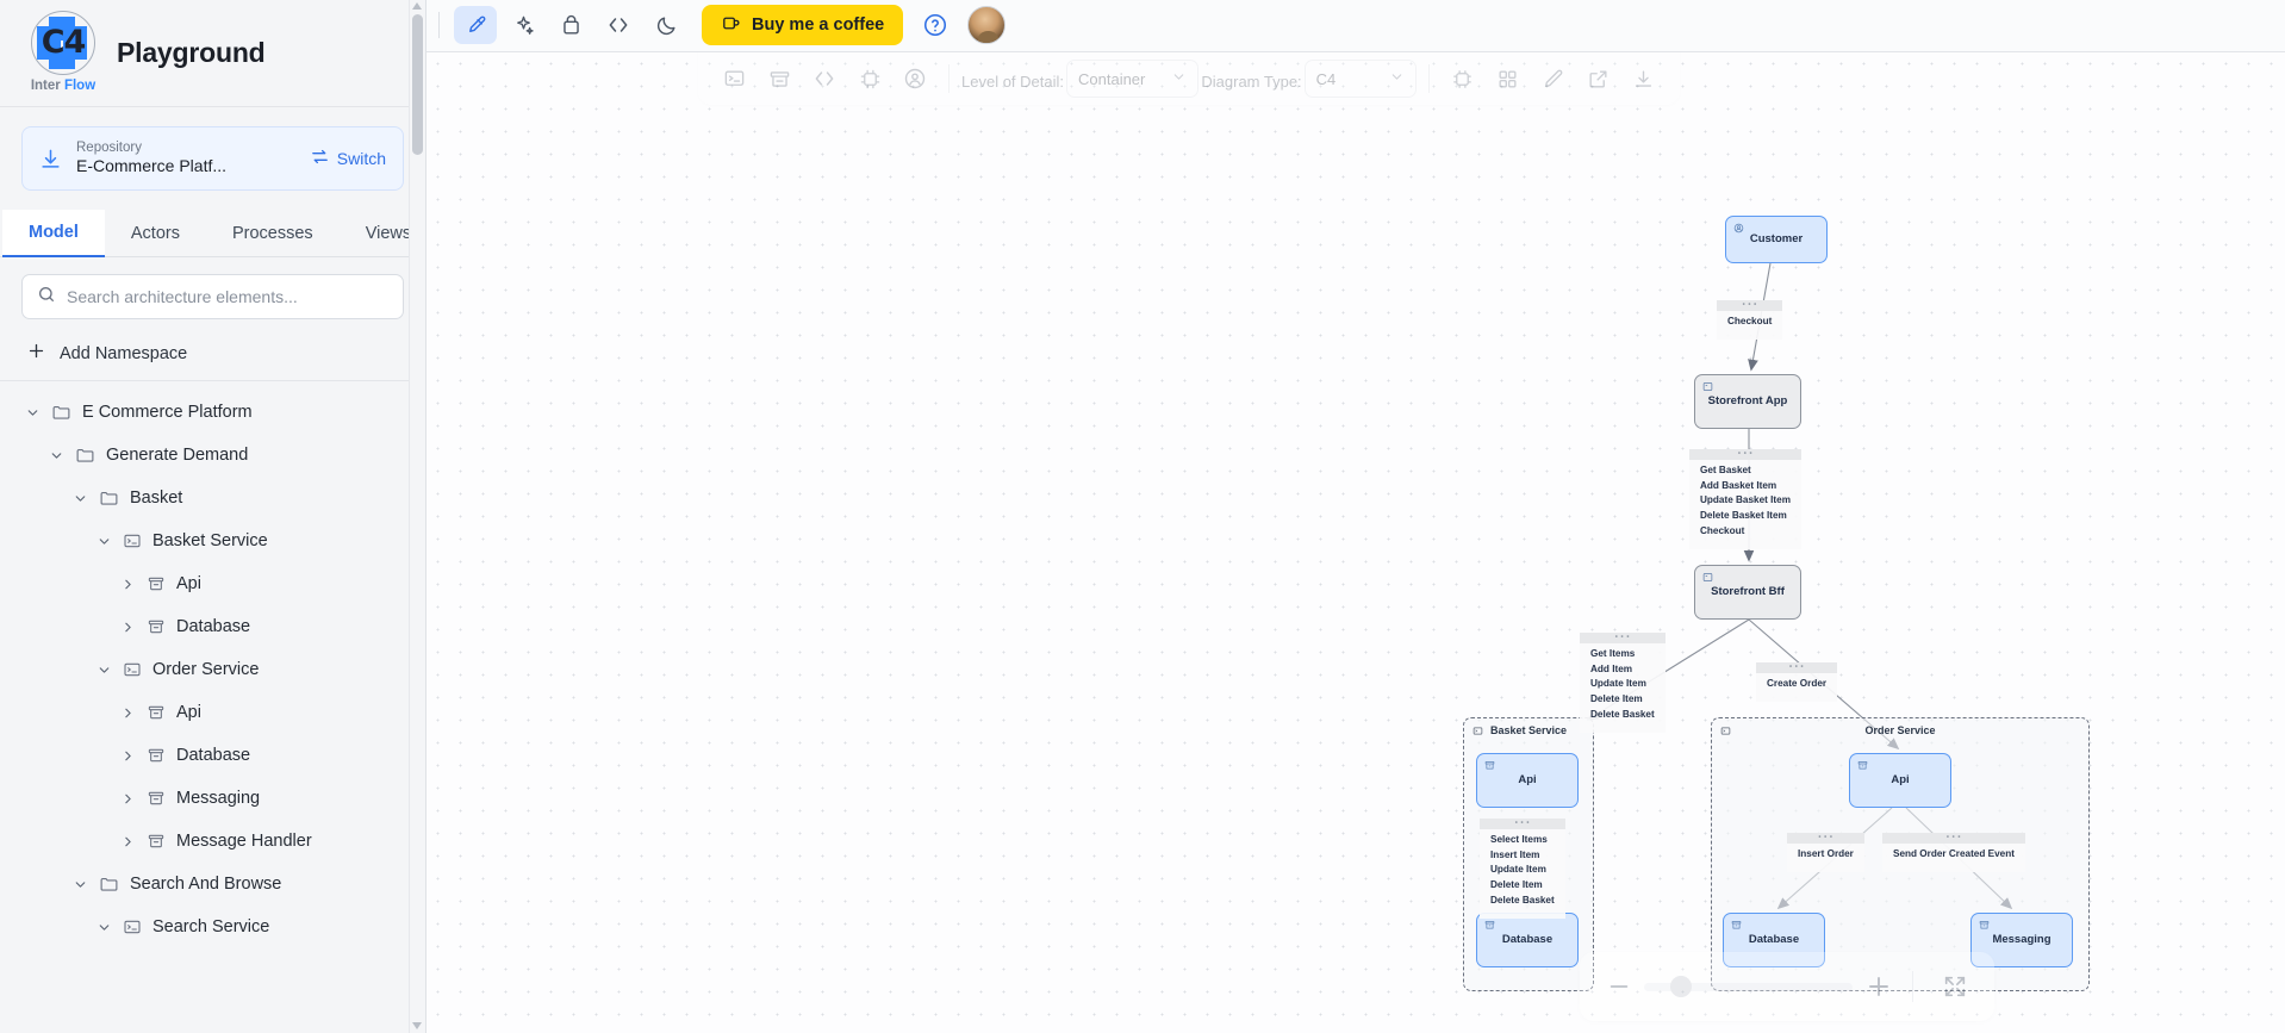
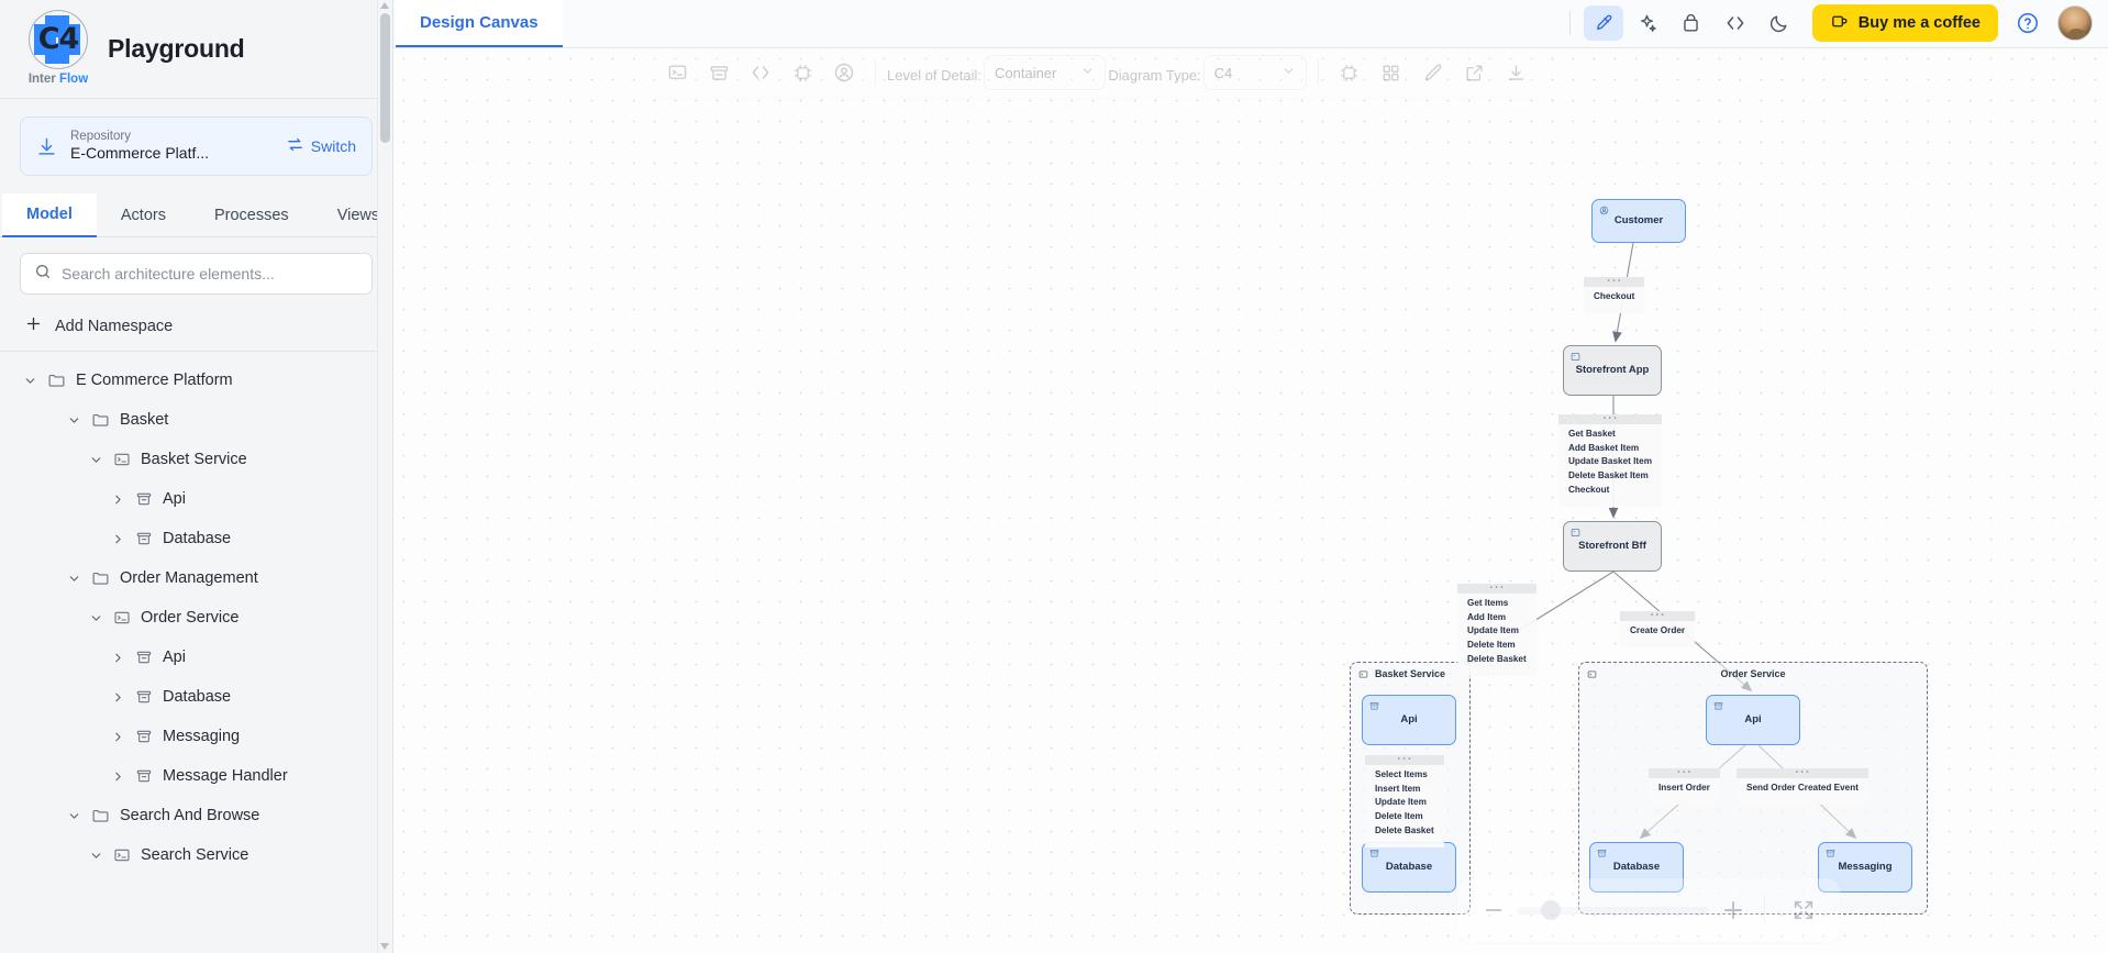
  C4
  Inter Flow
  Playground
  Repository
  E-Commerce Platf...
  Switch
  Model
  Actors
  Processes
  Views
  Search architecture elements...
  Add Namespace
  E Commerce Platform
- Generate Demand
  Basket
  Basket Service
  Api
  Database
+ Order Management
  Order Service
  Api
  Database
  Messaging
  Message Handler
  Search And Browse
  Search Service
+ Design Canvas
  Buy me a coffee
  Level of Detail:
  Container
  Diagram Type:
  C4
  Basket Service
  Order Service
  Customer
  Storefront App
  Storefront Bff
  Api
  Database
  Api
  Database
  Messaging
  Checkout
  Get Basket
  Add Basket Item
  Update Basket Item
  Delete Basket Item
  Checkout
  Get Items
  Add Item
  Update Item
  Delete Item
  Delete Basket
  Create Order
  Select Items
  Insert Item
  Update Item
  Delete Item
  Delete Basket
  Insert Order
  Send Order Created Event
